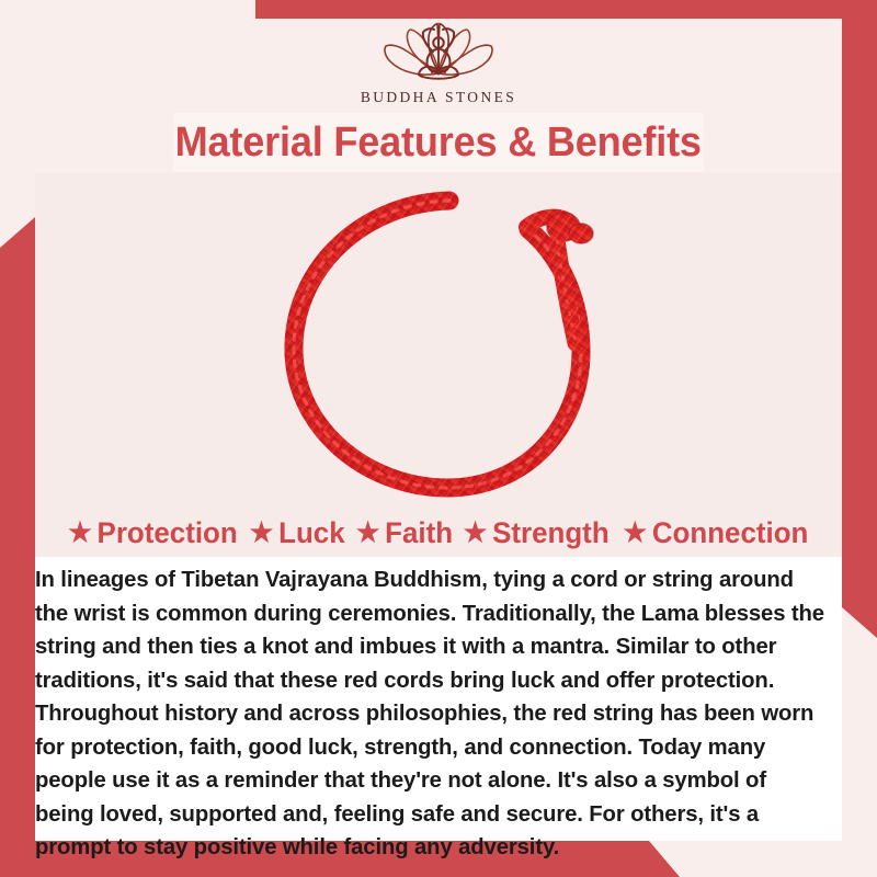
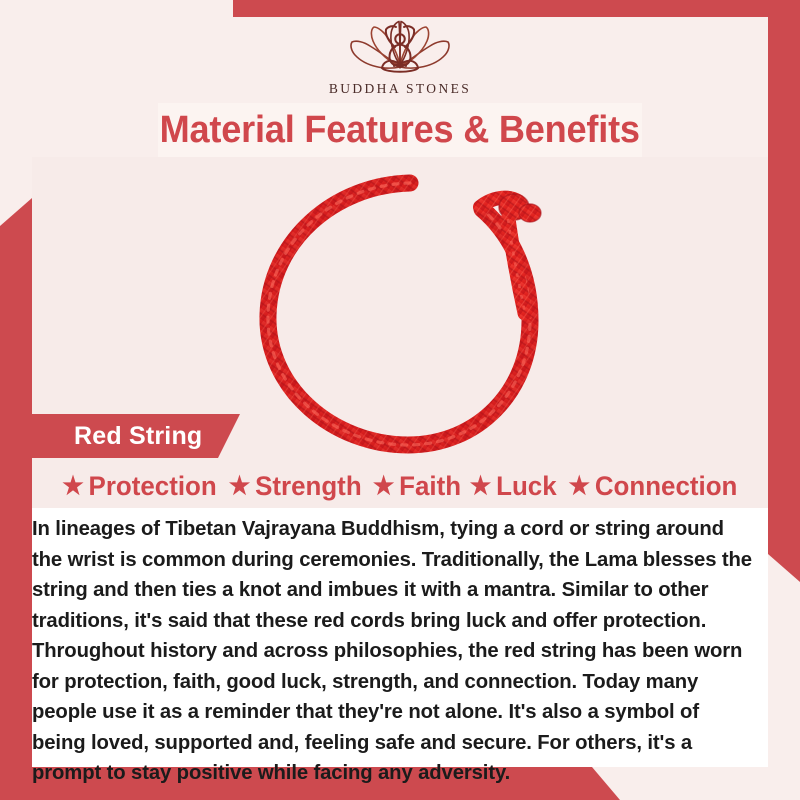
  BUDDHA STONES
  Material Features & Benefits
+ Red String
  ★
  Protection
  ★
- Luck
+ Strength
  ★
  Faith
  ★
- Strength
+ Luck
  ★
  Connection
  In lineages of Tibetan Vajrayana Buddhism, tying a cord or string around the wrist is common during ceremonies. Traditionally, the Lama blesses the string and then ties a knot and imbues it with a mantra. Similar to other traditions, it's said that these red cords bring luck and offer protection. Throughout history and across philosophies, the red string has been worn for protection, faith, good luck, strength, and connection. Today many people use it as a reminder that they're not alone. It's also a symbol of being loved, supported and, feeling safe and secure. For others, it's a prompt to stay positive while facing any adversity.
